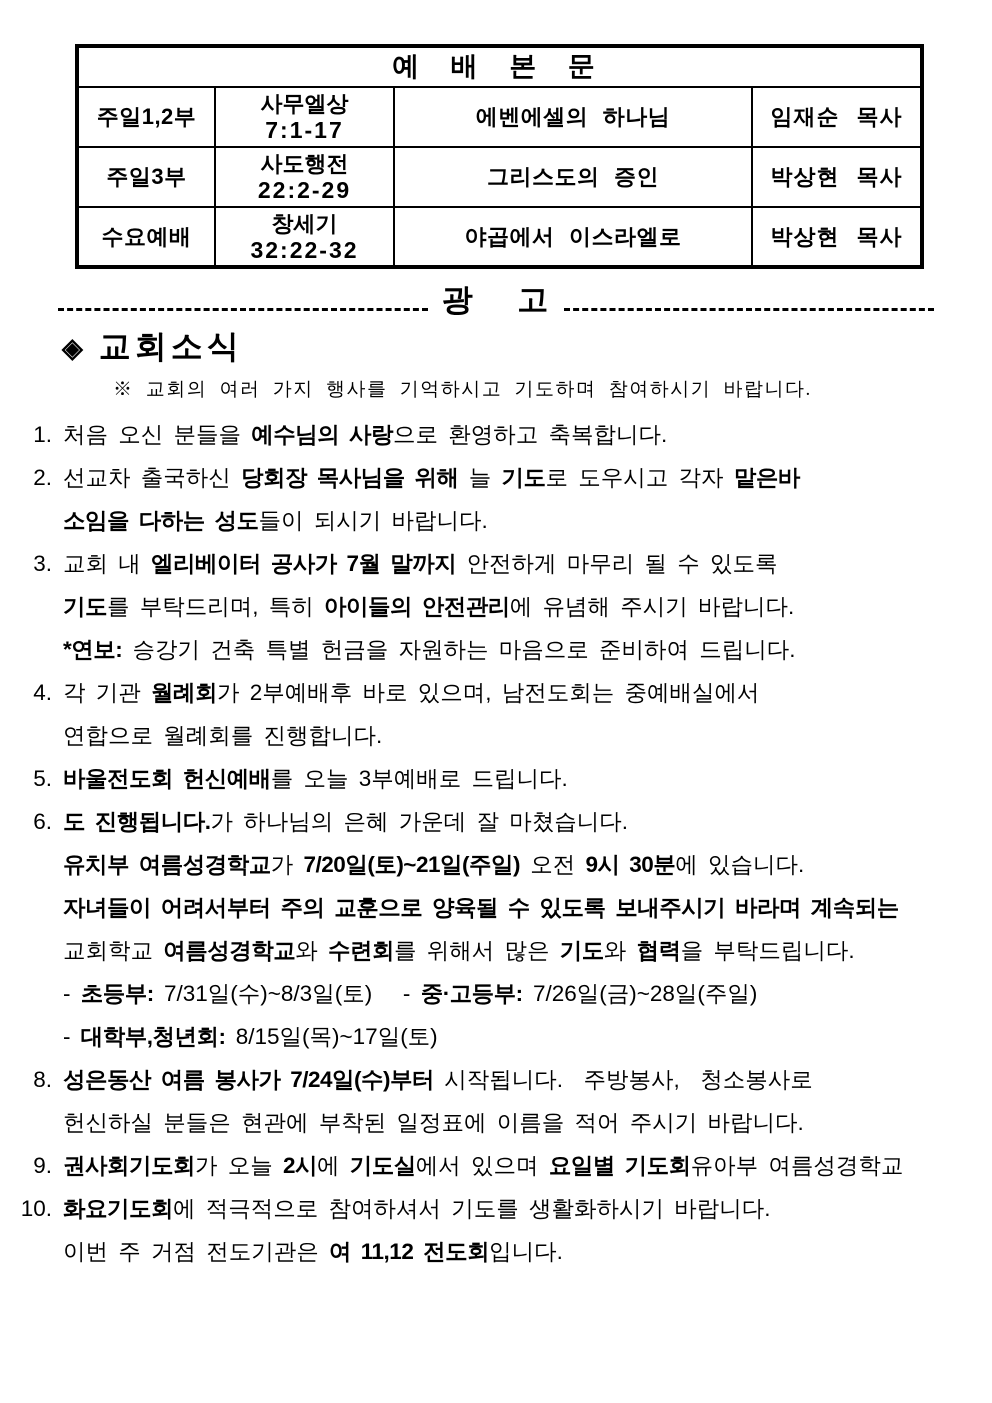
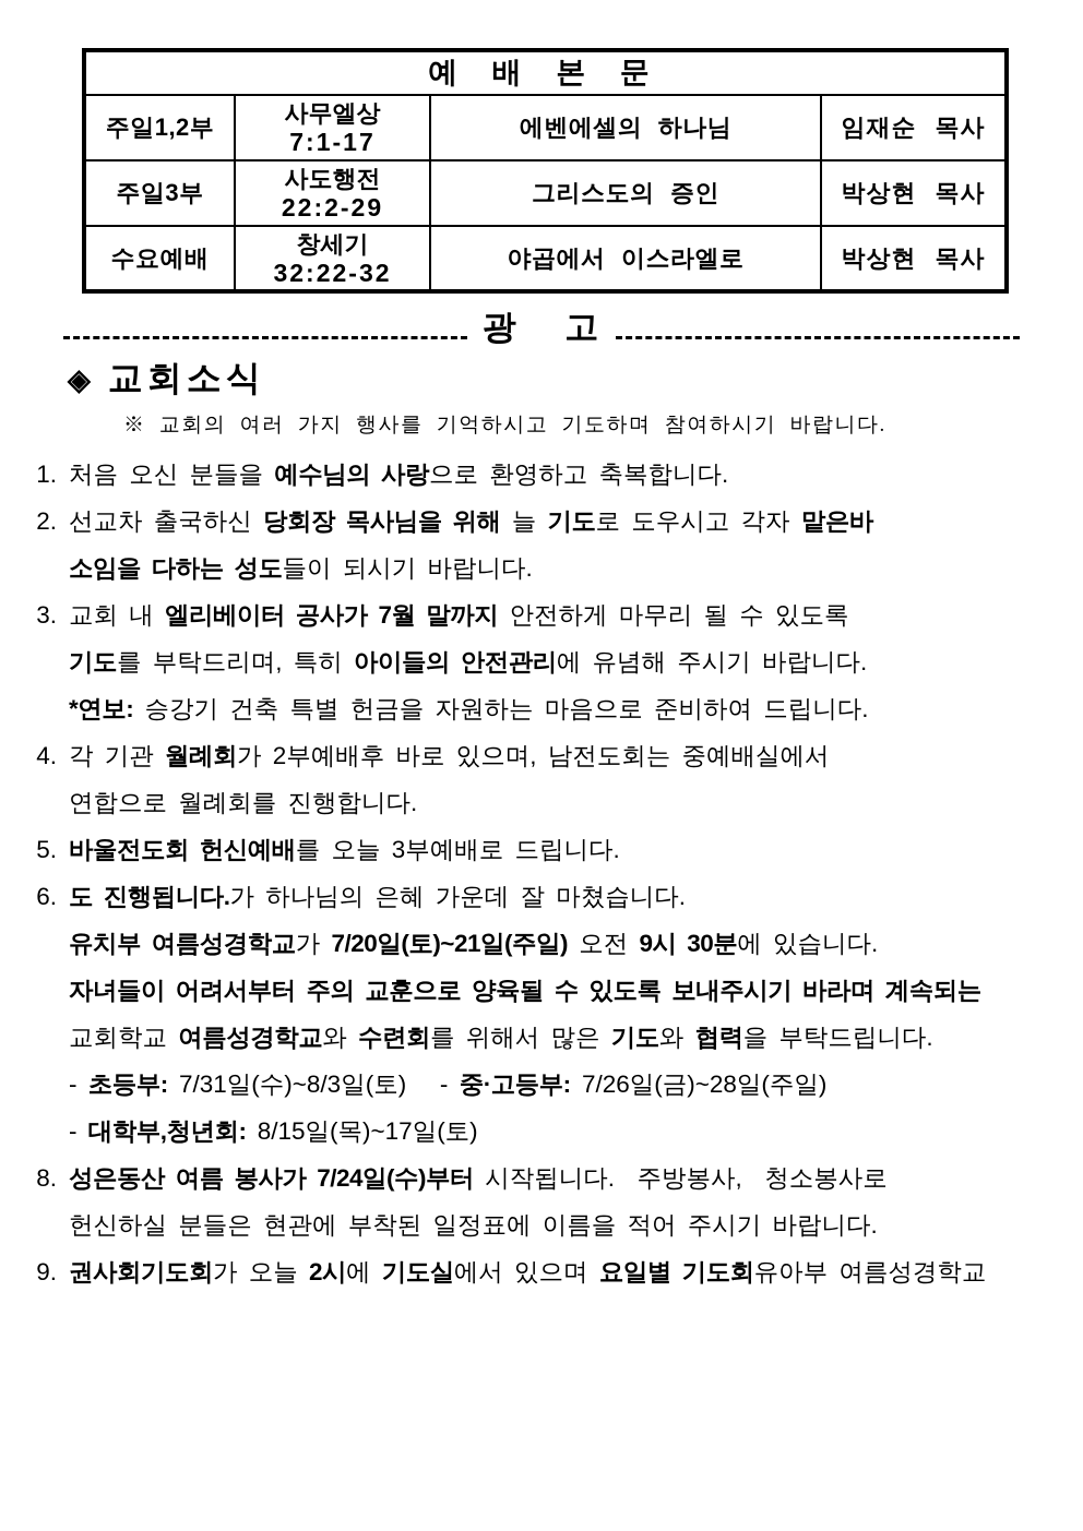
  예 배 본 문
  주일1,2부	사무엘상7:1-17	에벤에셀의 하나님	임재순 목사
  주일3부	사도행전22:2-29	그리스도의 증인	박상현 목사
  수요예배	창세기32:22-32	야곱에서 이스라엘로	박상현 목사
  광 고
  ◈
  교회소식
  ※ 교회의 여러 가지 행사를 기억하시고 기도하며 참여하시기 바랍니다.
  1.
  처음 오신 분들을 예수님의 사랑으로 환영하고 축복합니다.
  2.
  선교차 출국하신 당회장 목사님을 위해 늘 기도로 도우시고 각자 맡은바
  소임을 다하는 성도들이 되시기 바랍니다.
  3.
  교회 내 엘리베이터 공사가 7월 말까지 안전하게 마무리 될 수 있도록
  기도를 부탁드리며, 특히 아이들의 안전관리에 유념해 주시기 바랍니다.
  *연보: 승강기 건축 특별 헌금을 자원하는 마음으로 준비하여 드립니다.
  4.
  각 기관 월례회가 2부예배후 바로 있으며, 남전도회는 중예배실에서
  연합으로 월례회를 진행합니다.
  5.
  바울전도회 헌신예배를 오늘 3부예배로 드립니다.
  6.
  도 진행됩니다.가 하나님의 은혜 가운데 잘 마쳤습니다.
  유치부 여름성경학교가 7/20일(토)~21일(주일) 오전 9시 30분에 있습니다.
  자녀들이 어려서부터 주의 교훈으로 양육될 수 있도록 보내주시기 바라며 계속되는
  교회학교 여름성경학교와 수련회를 위해서 많은 기도와 협력을 부탁드립니다.
  - 초등부: 7/31일(수)~8/3일(토) - 중·고등부: 7/26일(금)~28일(주일)
  - 대학부,청년회: 8/15일(목)~17일(토)
  8.
  성은동산 여름 봉사가 7/24일(수)부터 시작됩니다. 주방봉사, 청소봉사로
  헌신하실 분들은 현관에 부착된 일정표에 이름을 적어 주시기 바랍니다.
  9.
  권사회기도회가 오늘 2시에 기도실에서 있으며 요일별 기도회유아부 여름성경학교
- 10.
- 화요기도회에 적극적으로 참여하셔서 기도를 생활화하시기 바랍니다.
- 이번 주 거점 전도기관은 여 11,12 전도회입니다.
